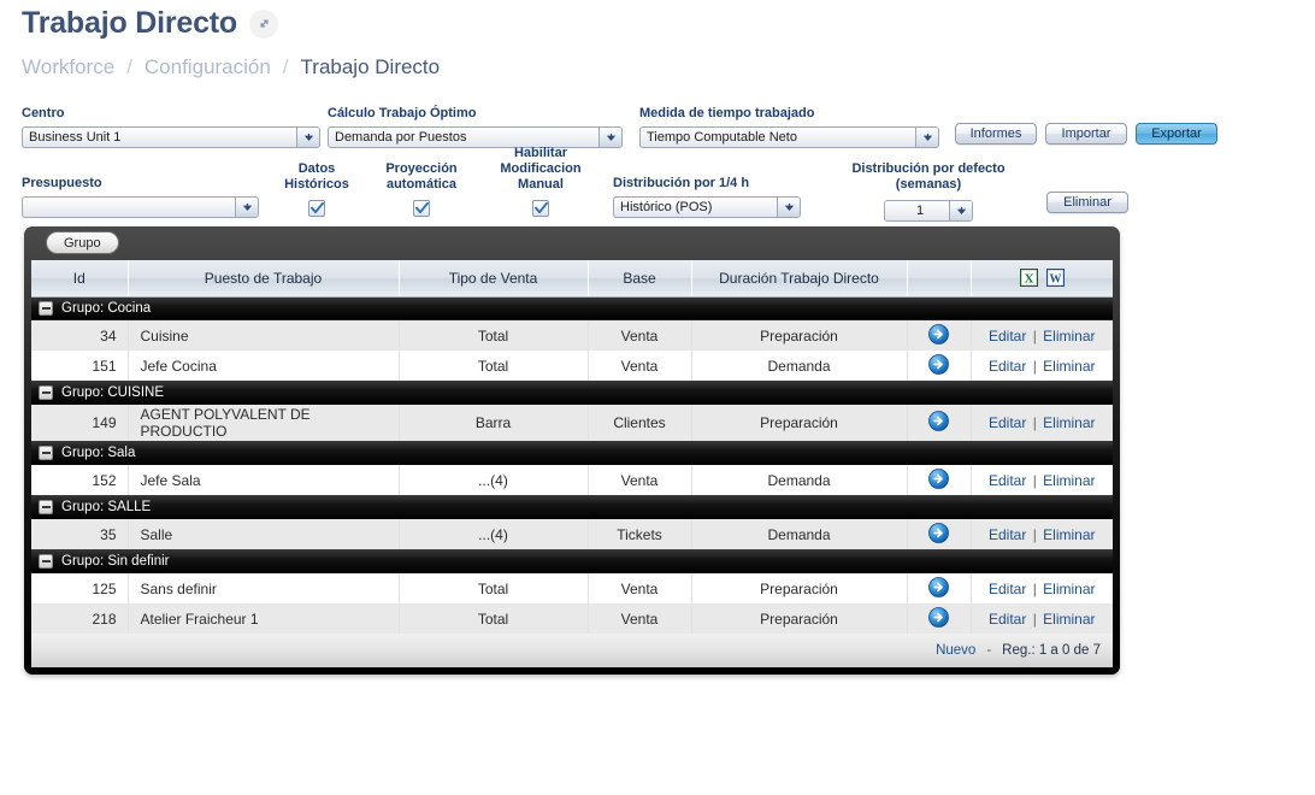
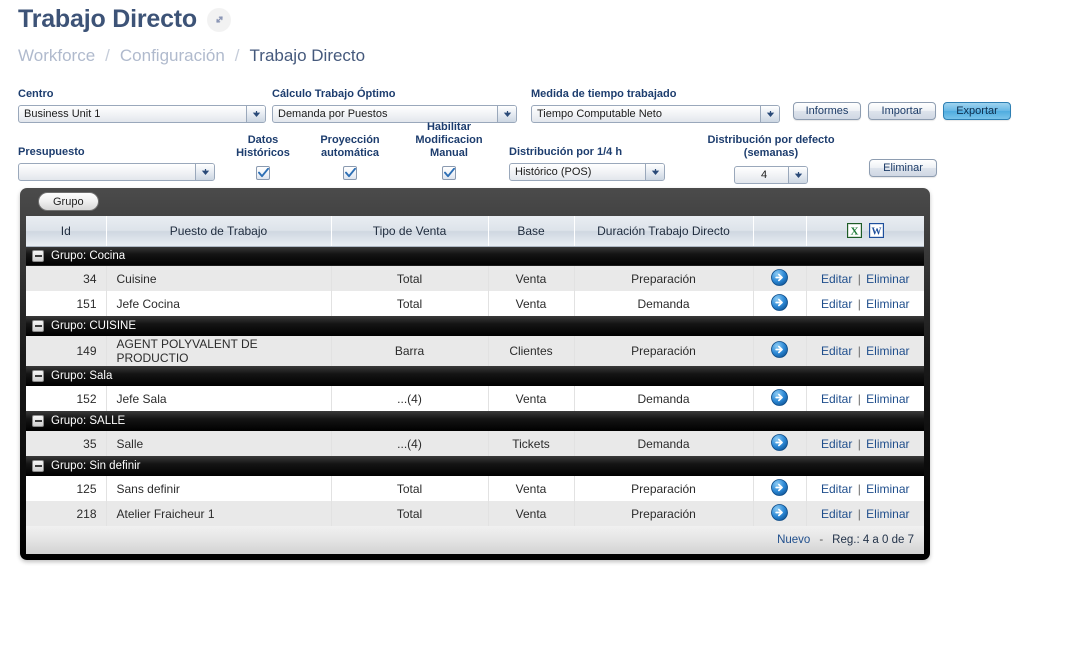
  Trabajo Directo
  Workforce
  /
  Configuración
  /
  Trabajo Directo
  Centro
  Business Unit 1
  Cálculo Trabajo Óptimo
  Demanda por Puestos
  Medida de tiempo trabajado
  Tiempo Computable Neto
  Informes
  Importar
  Exportar
  Presupuesto
  Datos
  Históricos
  Proyección
  automática
  Habilitar
  Modificacion
  Manual
  Distribución por 1/4 h
  Histórico (POS)
  Distribución por defecto
  (semanas)
- 1
+ 4
  Eliminar
  Grupo
  Id	Puesto de Trabajo	Tipo de Venta	Base	Duración Trabajo Directo		X W
  Grupo: Cocina
  34	Cuisine	Total	Venta	Preparación		Editar | Eliminar
  151	Jefe Cocina	Total	Venta	Demanda		Editar | Eliminar
  Grupo: CUISINE
  149	AGENT POLYVALENT DE PRODUCTIO	Barra	Clientes	Preparación		Editar | Eliminar
  Grupo: Sala
  152	Jefe Sala	...(4)	Venta	Demanda		Editar | Eliminar
  Grupo: SALLE
  35	Salle	...(4)	Tickets	Demanda		Editar | Eliminar
  Grupo: Sin definir
  125	Sans definir	Total	Venta	Preparación		Editar | Eliminar
  218	Atelier Fraicheur 1	Total	Venta	Preparación		Editar | Eliminar
- Nuevo - Reg.: 1 a 0 de 7
+ Nuevo - Reg.: 4 a 0 de 7
